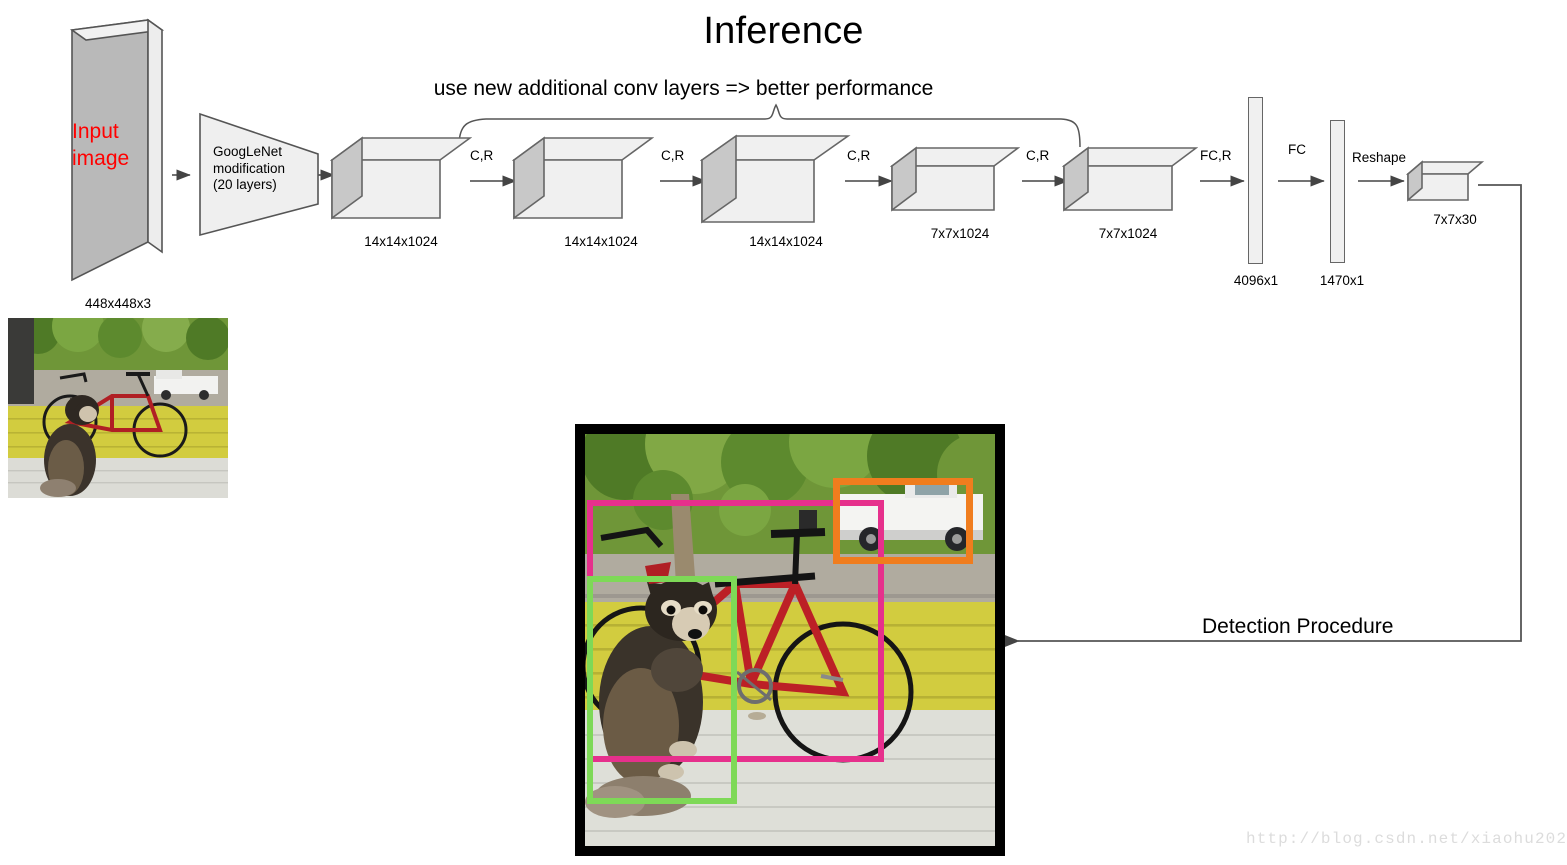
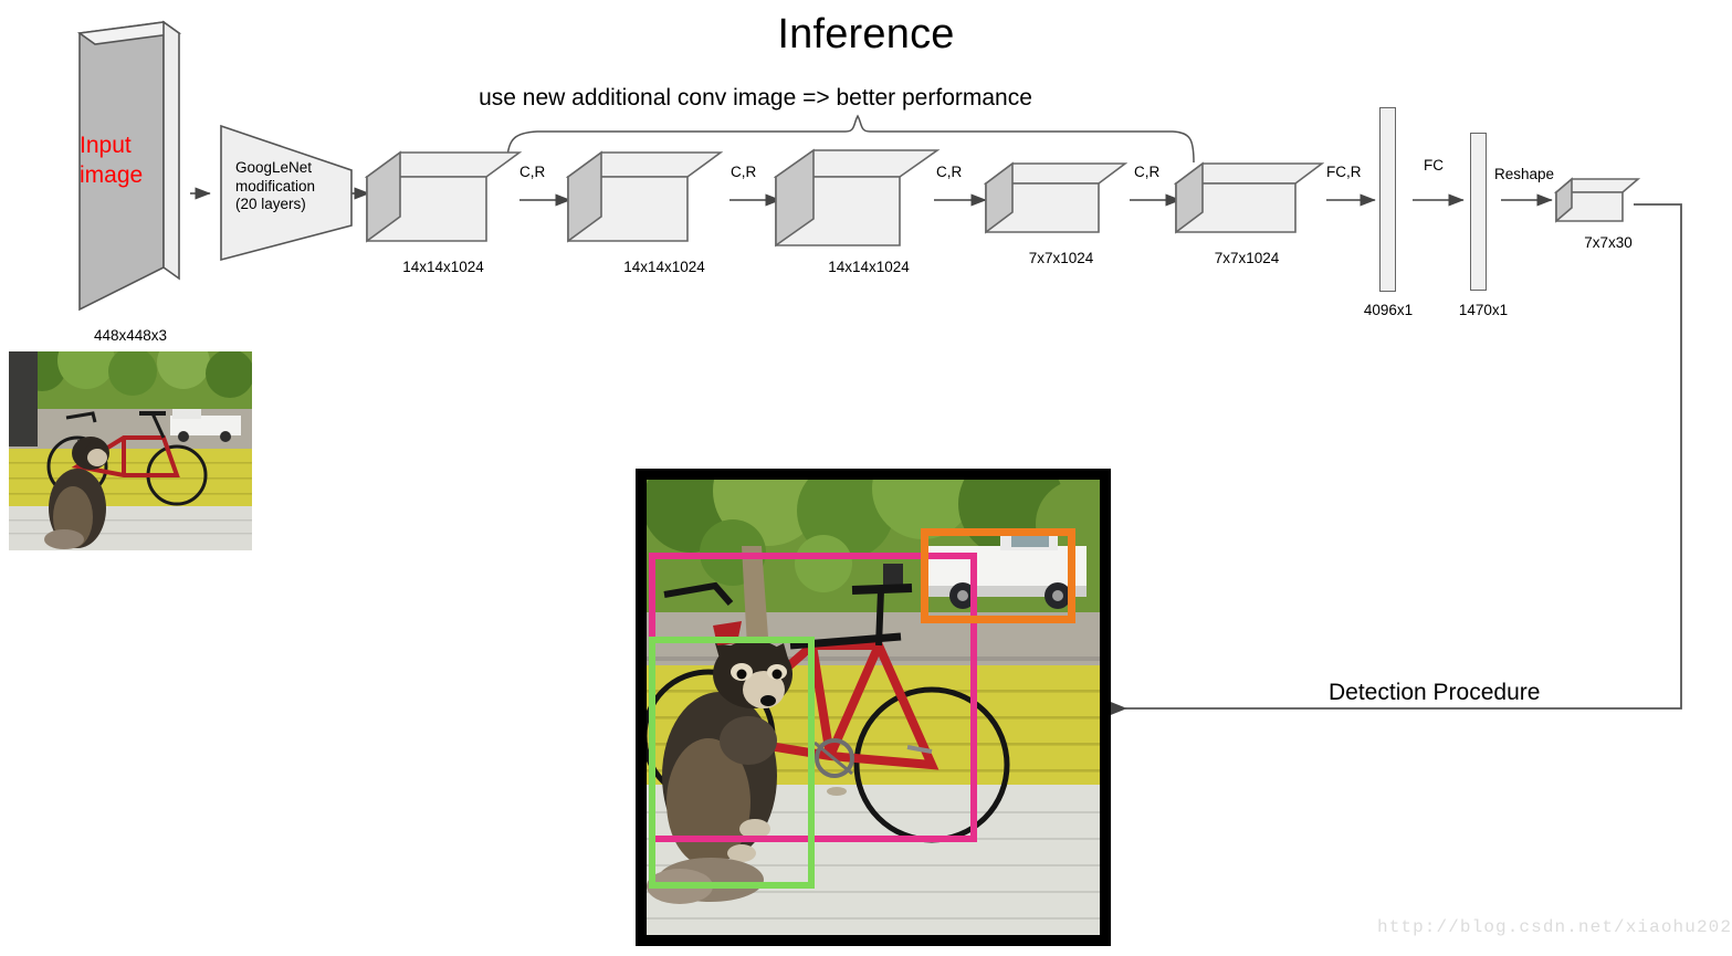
  Inference
- use new additional conv layers => better performance
+ use new additional conv image => better performance
  Input
  image
  448x448x3
  GoogLeNet
  modification
  (20 layers)
  14x14x1024
  14x14x1024
  14x14x1024
  7x7x1024
  7x7x1024
  4096x1
  1470x1
  7x7x30
  C,R
  C,R
  C,R
  C,R
  FC,R
  FC
  Reshape
  Detection Procedure
  http://blog.csdn.net/xiaohu202
